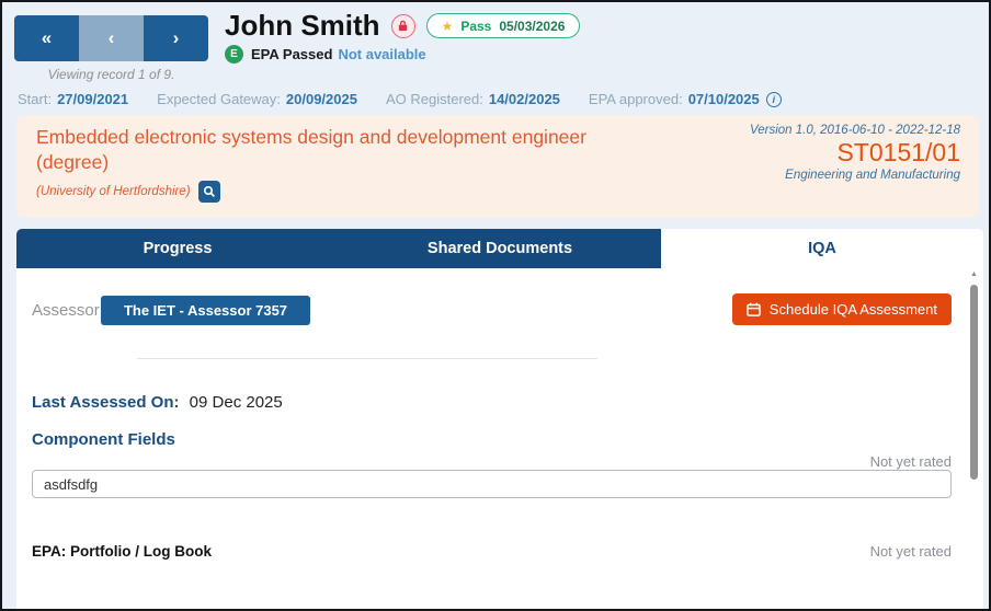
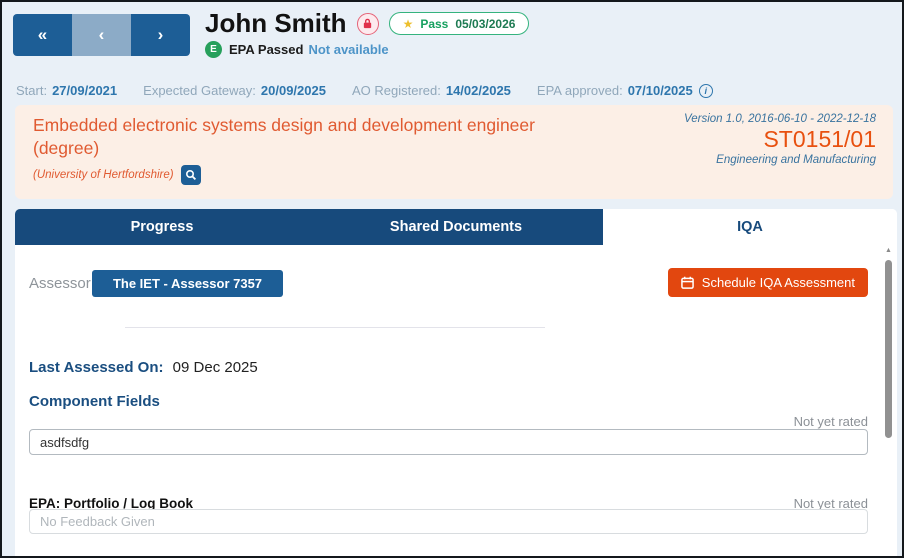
  «
  ‹
  ›
- Viewing record 1 of 9.
  John Smith
  ★
  Pass
  05/03/2026
  E
  EPA Passed
  Not available
  Start:
  27/09/2021
  Expected Gateway:
  20/09/2025
  AO Registered:
  14/02/2025
  EPA approved:
  07/10/2025
  i
  Embedded electronic systems design and development engineer (degree)
  (University of Hertfordshire)
  Version 1.0, 2016-06-10 - 2022-12-18
  ST0151/01
  Engineering and Manufacturing
  Progress
  Shared Documents
  IQA
  Assessor
  The IET - Assessor 7357
  Schedule IQA Assessment
  Last Assessed On: 09 Dec 2025
  Component Fields
  Not yet rated
  asdfsdfg
  EPA: Portfolio / Log Book
  Not yet rated
+ No Feedback Given
